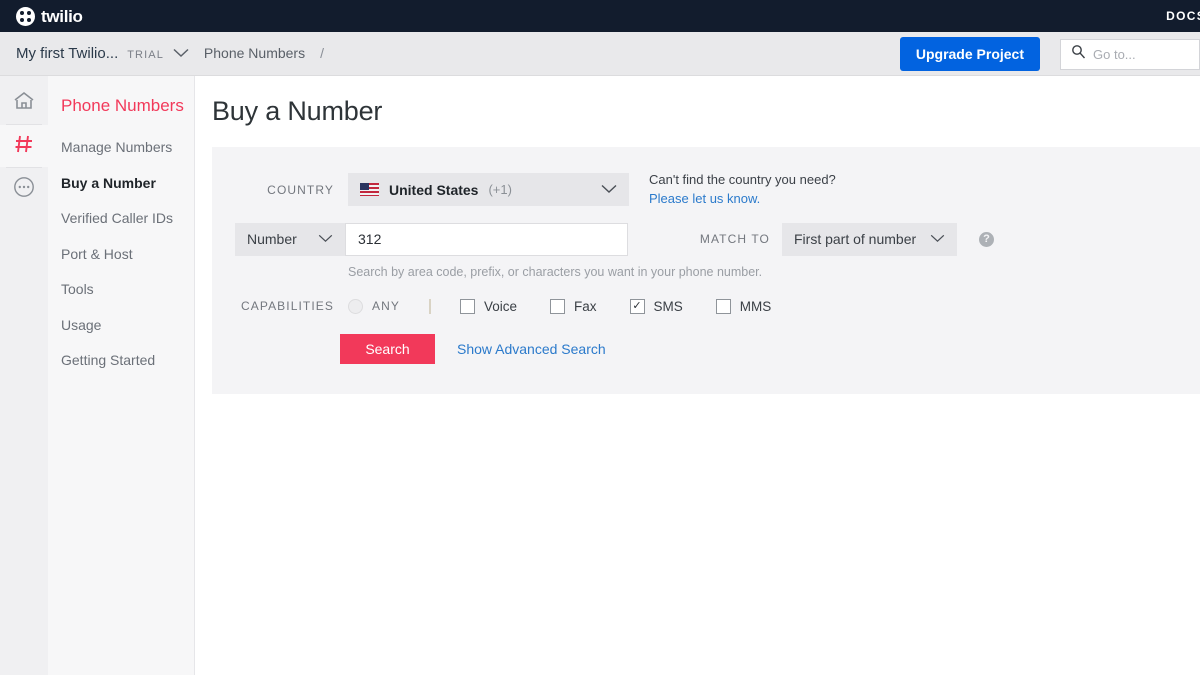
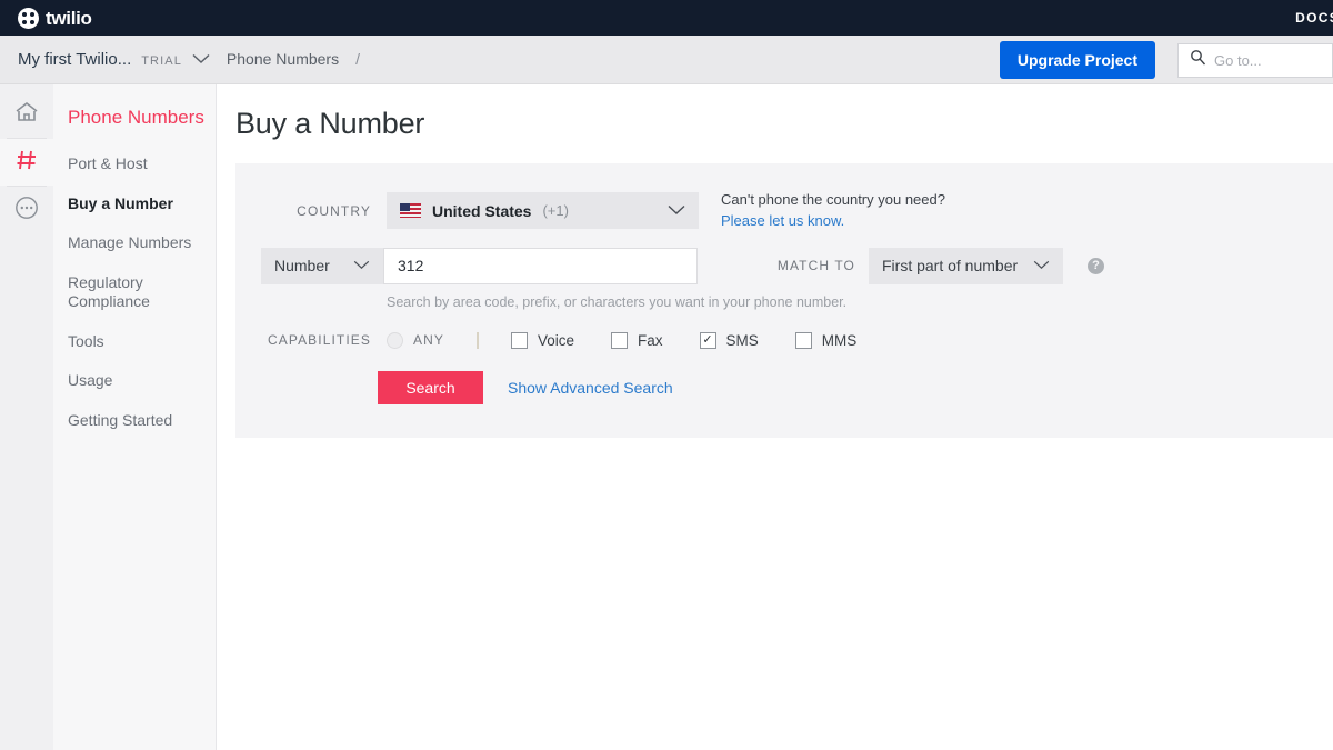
  twilio
  DOC
  My first Twilio...
  TRIAL
  Phone Numbers
  /
  Upgrade Project
  Go to...
  Phone Numbers
- Manage Numbers
+ Port & Host
  Buy a Number
- Verified Caller IDs
- Port & Host
+ Manage Numbers
+ Regulatory Compliance
  Tools
  Usage
  Getting Started
  Buy a Number
  COUNTRY
  United States
  (+1)
- Can't find the country you need?
+ Can't phone the country you need?
  Please let us know.
  Number
  312
  MATCH TO
  First part of number
  ?
  Search by area code, prefix, or characters you want in your phone number.
  CAPABILITIES
  ANY
  Voice
  Fax
  ✓
  SMS
  MMS
  Search
  Show Advanced Search
